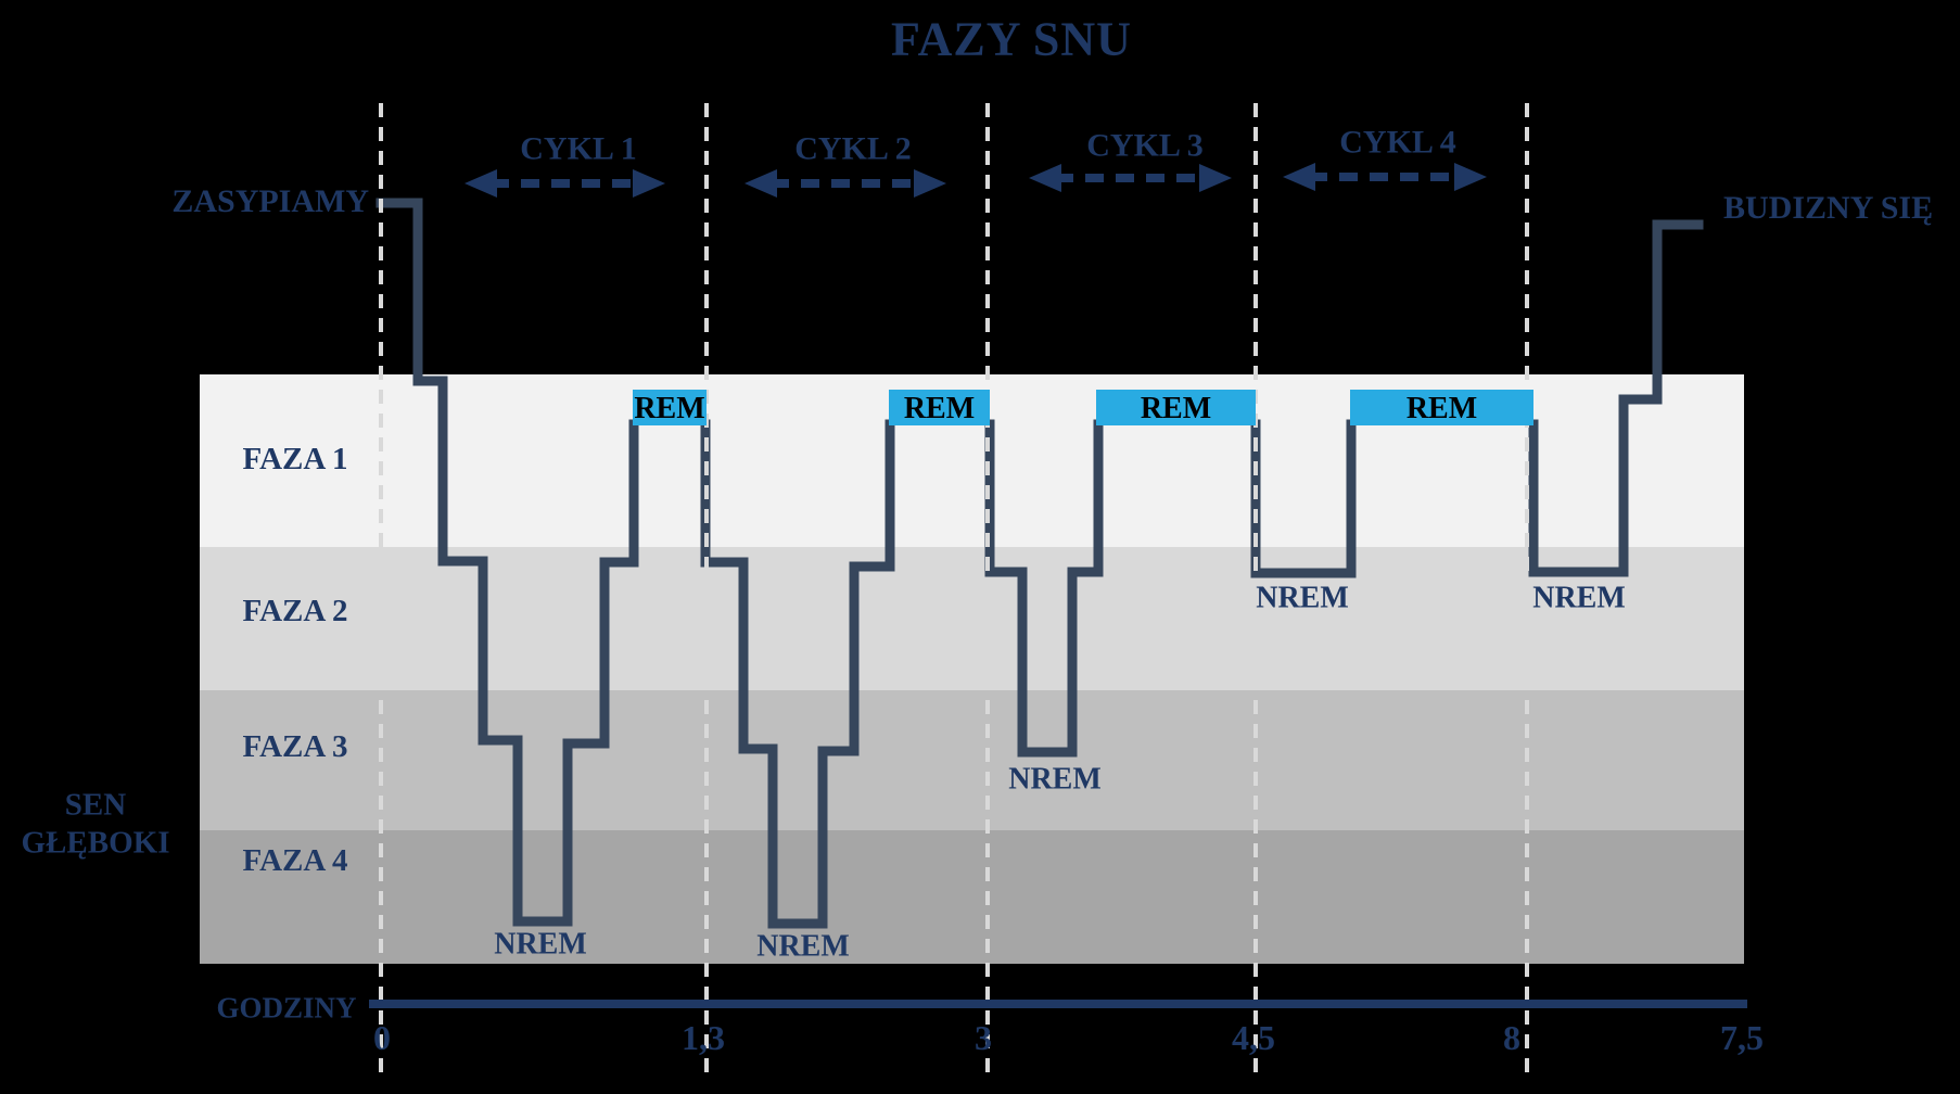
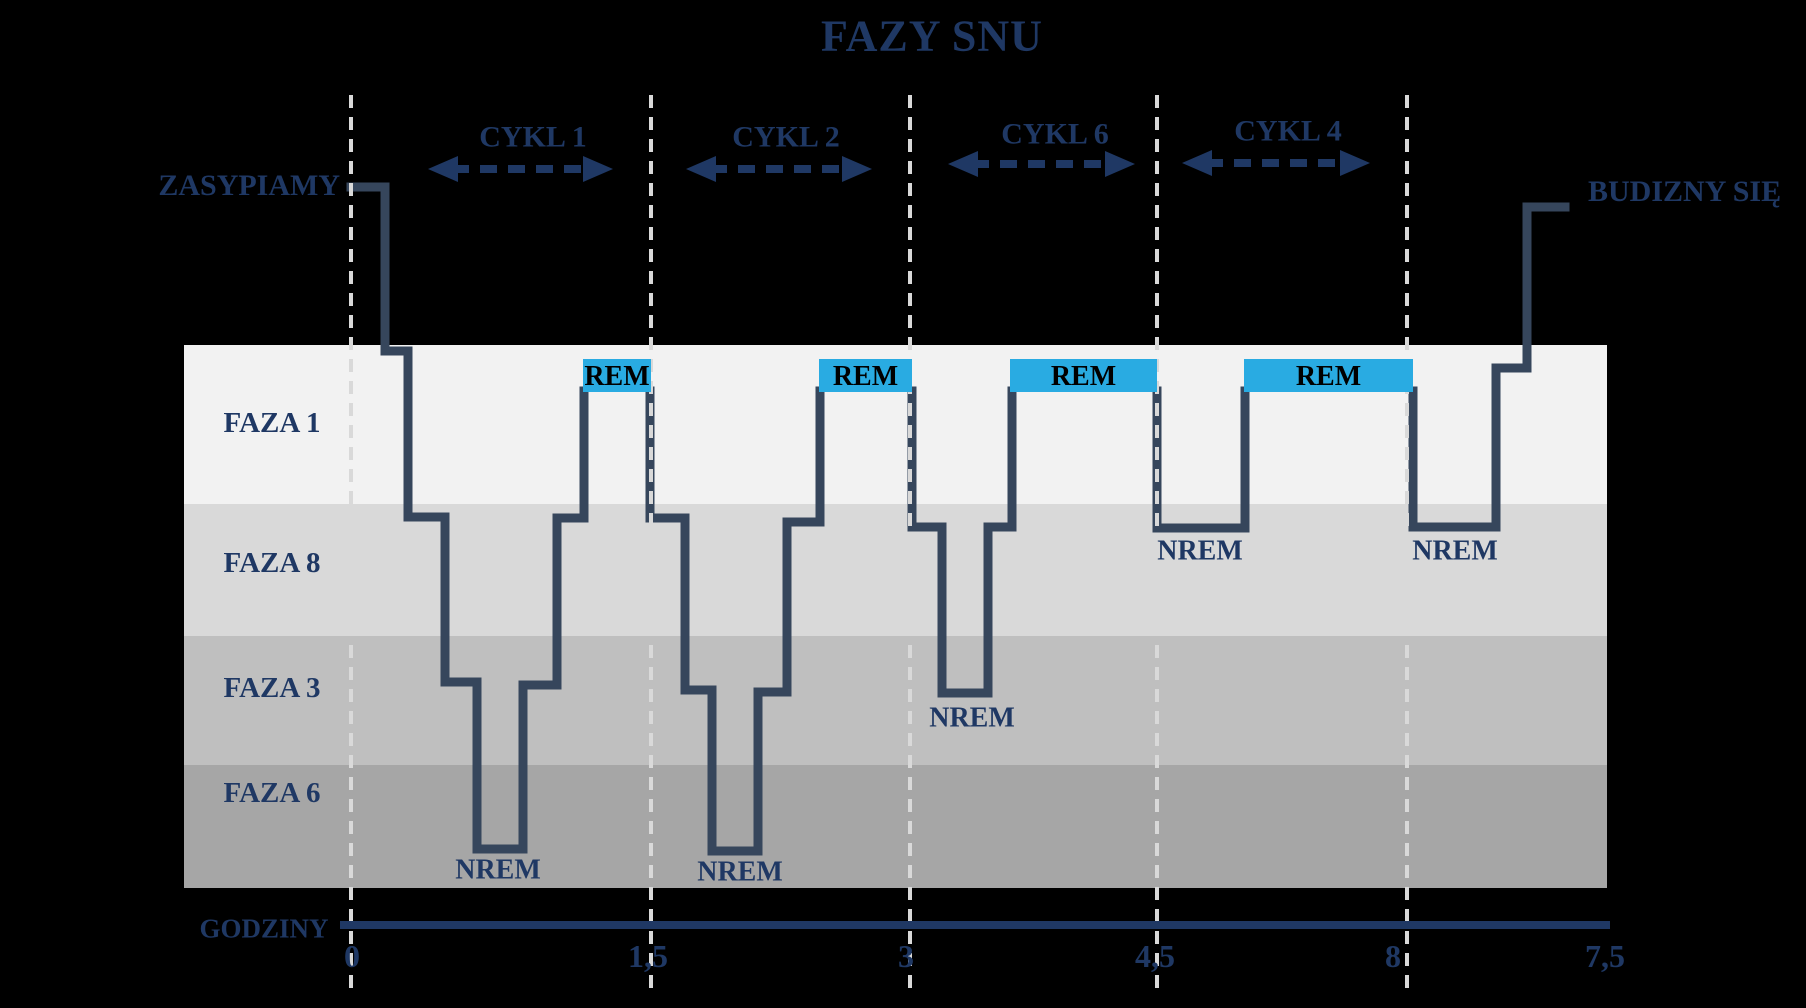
  FAZA 1
- FAZA 2
+ FAZA 8
  FAZA 3
- FAZA 4
+ FAZA 6
  REM
  REM
  REM
  REM
  NREM
  NREM
  NREM
  NREM
  NREM
  CYKL 1
  CYKL 2
- CYKL 3
+ CYKL 6
  CYKL 4
  0
- 1,3
+ 1,5
  3
  4,5
  8
  7,5
  FAZY SNU
  ZASYPIAMY
  BUDIZNY SIĘ
- SEN GŁĘBOKI
  GODZINY
